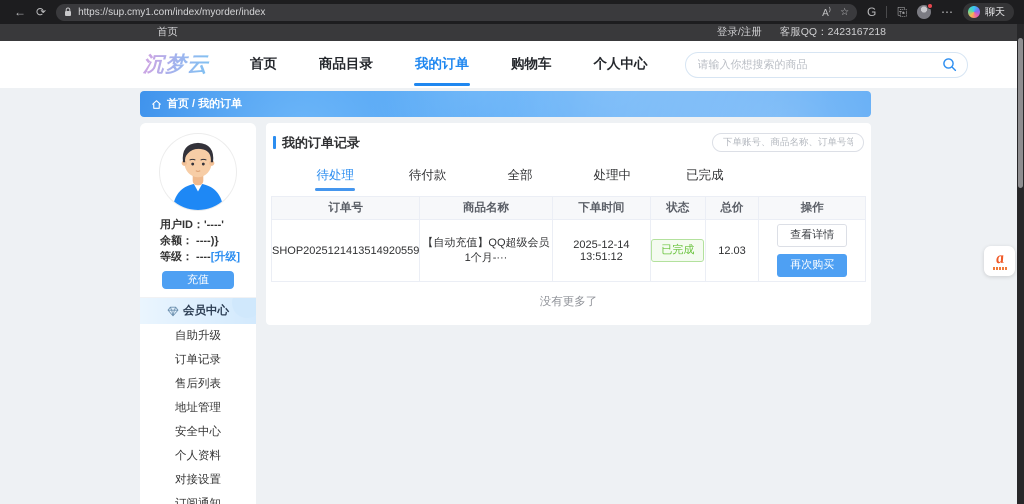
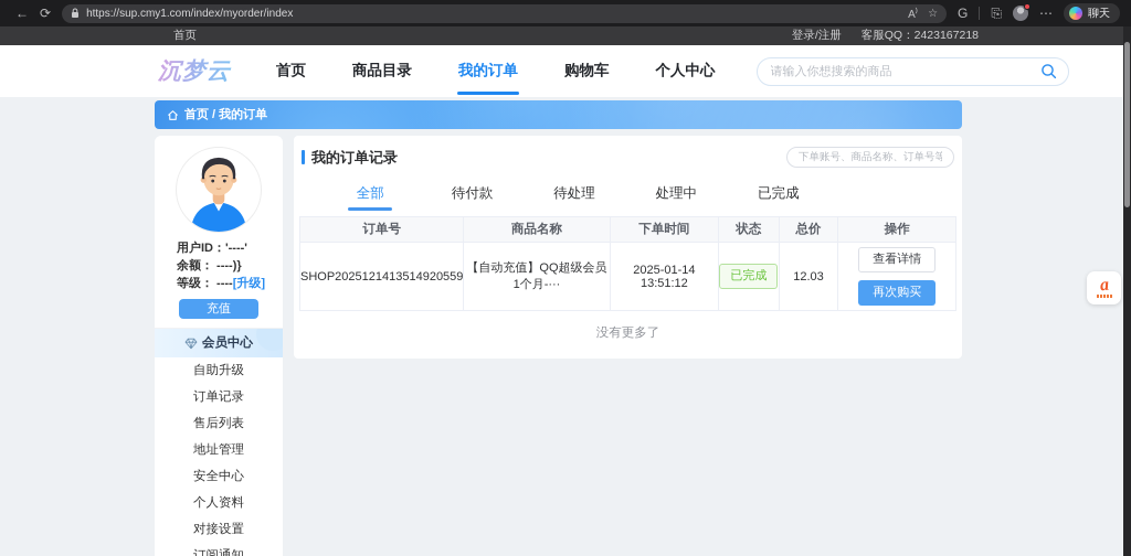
  ←
  ⟳
  https://sup.cmy1.com/index/myorder/index
  A⁾
  ☆
  G
  ⎘
  ⋯
  聊天
  首页
  登录/注册
  客服QQ：2423167218
  沉梦云
  首页
  商品目录
  我的订单
  购物车
  个人中心
  请输入你想搜索的商品
  首页 / 我的订单
  用户ID：'----'
  余额： ----)}
  等级： ----[升级]
  充值
  会员中心
  自助升级
  订单记录
  售后列表
  地址管理
  安全中心
  个人资料
  对接设置
  我的订单记录
  下单账号、商品名称、订单号等
- 待处理
+ 全部
  待付款
- 全部
+ 待处理
  处理中
  已完成
  订单号	商品名称	下单时间	状态	总价	操作
- SHOP2025121413514920559	【自动充值】QQ超级会员1个月-···	2025-12-14 13:51:12	已完成	12.03	查看详情 再次购买
+ SHOP2025121413514920559	【自动充值】QQ超级会员1个月-···	2025-01-14 13:51:12	已完成	12.03	查看详情 再次购买
  没有更多了
